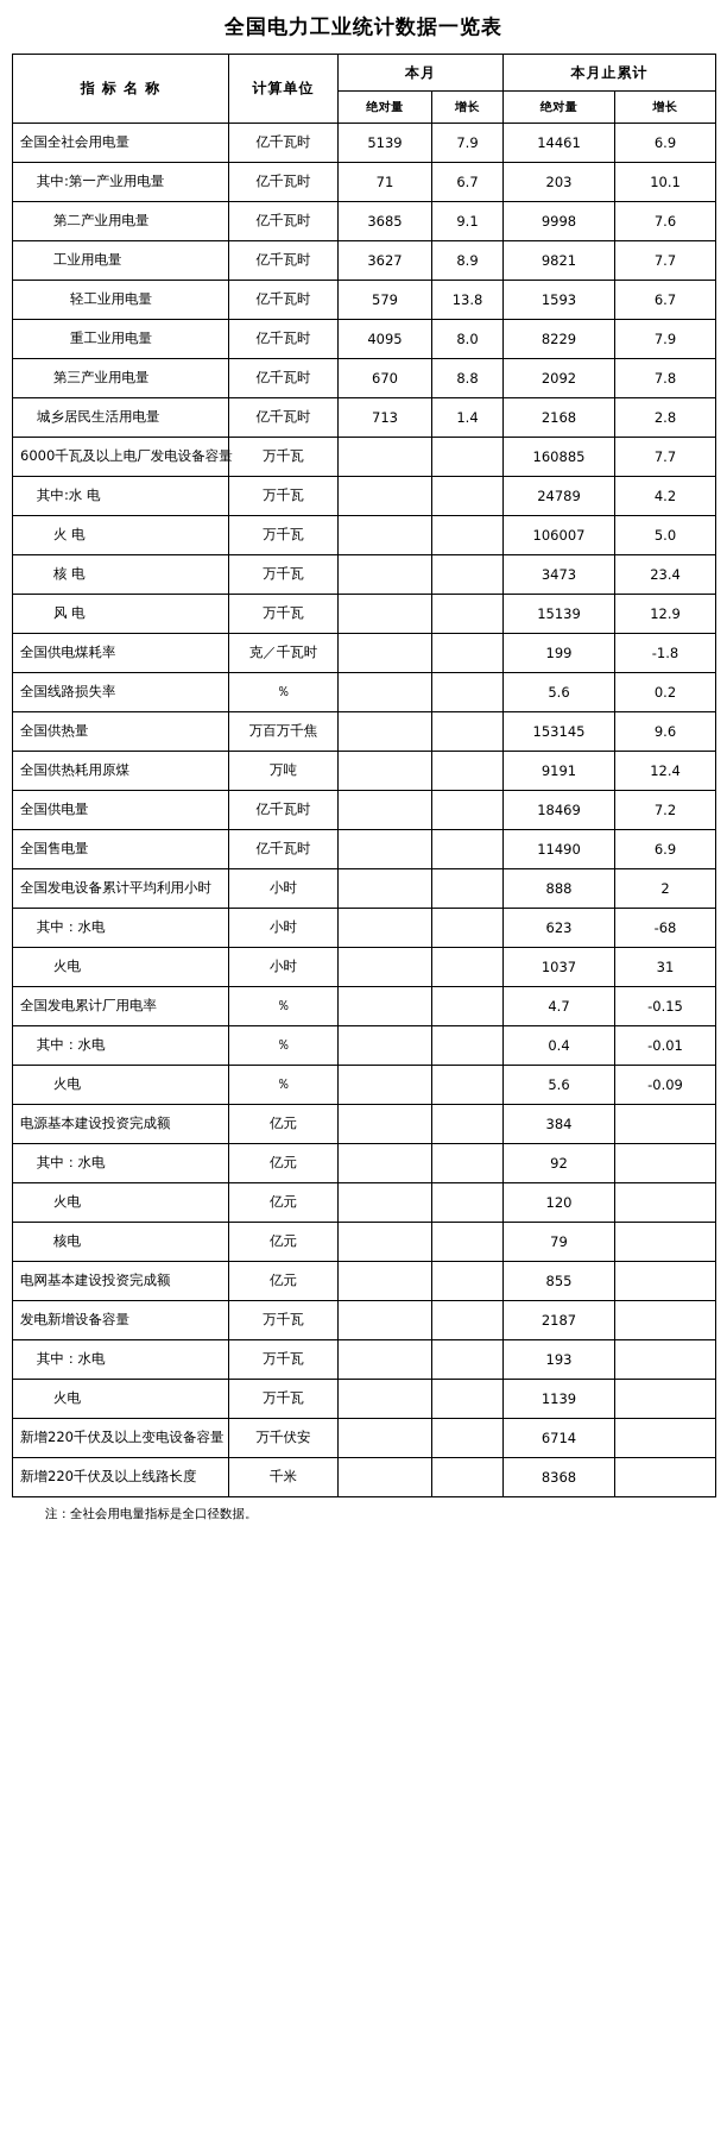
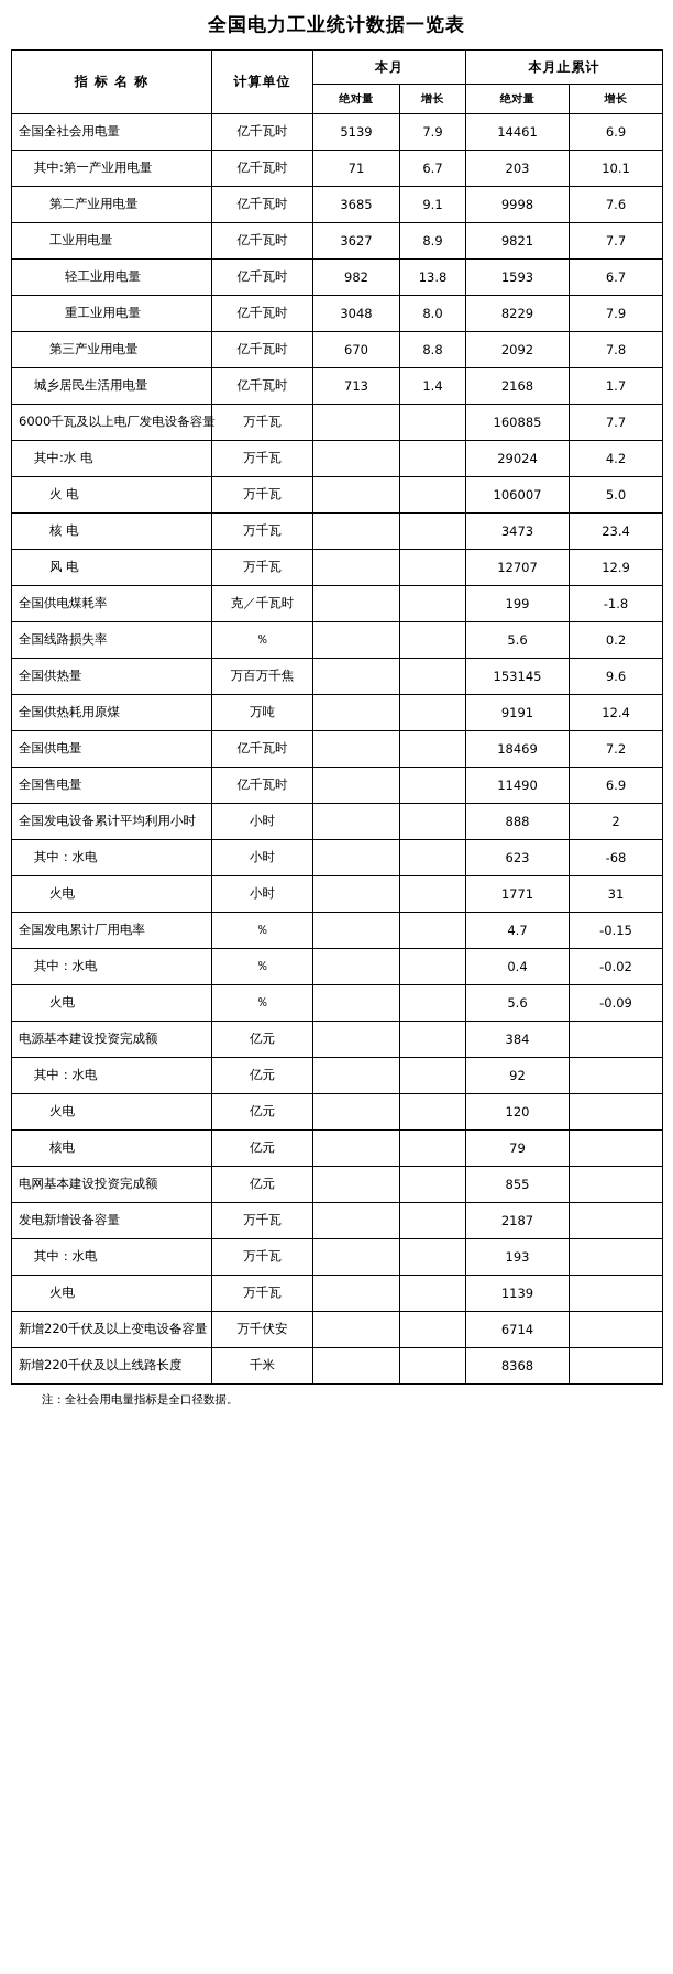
  全国电力工业统计数据一览表
  指 标 名 称	计算单位	本月	本月止累计
  绝对量	增长	绝对量	增长
  全国全社会用电量	亿千瓦时	5139	7.9	14461	6.9
  其中:第一产业用电量	亿千瓦时	71	6.7	203	10.1
  第二产业用电量	亿千瓦时	3685	9.1	9998	7.6
  工业用电量	亿千瓦时	3627	8.9	9821	7.7
- 轻工业用电量	亿千瓦时	579	13.8	1593	6.7
+ 轻工业用电量	亿千瓦时	982	13.8	1593	6.7
- 重工业用电量	亿千瓦时	4095	8.0	8229	7.9
+ 重工业用电量	亿千瓦时	3048	8.0	8229	7.9
  第三产业用电量	亿千瓦时	670	8.8	2092	7.8
- 城乡居民生活用电量	亿千瓦时	713	1.4	2168	2.8
+ 城乡居民生活用电量	亿千瓦时	713	1.4	2168	1.7
  6000千瓦及以上电厂发电设备容量	万千瓦			160885	7.7
- 其中:水 电	万千瓦			24789	4.2
+ 其中:水 电	万千瓦			29024	4.2
  火 电	万千瓦			106007	5.0
  核 电	万千瓦			3473	23.4
- 风 电	万千瓦			15139	12.9
+ 风 电	万千瓦			12707	12.9
  全国供电煤耗率	克／千瓦时			199	-1.8
  全国线路损失率	％			5.6	0.2
  全国供热量	万百万千焦			153145	9.6
  全国供热耗用原煤	万吨			9191	12.4
  全国供电量	亿千瓦时			18469	7.2
  全国售电量	亿千瓦时			11490	6.9
  全国发电设备累计平均利用小时	小时			888	2
  其中：水电	小时			623	-68
- 火电	小时			1037	31
+ 火电	小时			1771	31
  全国发电累计厂用电率	％			4.7	-0.15
- 其中：水电	％			0.4	-0.01
+ 其中：水电	％			0.4	-0.02
  火电	％			5.6	-0.09
  电源基本建设投资完成额	亿元			384
  其中：水电	亿元			92
  火电	亿元			120
  核电	亿元			79
  电网基本建设投资完成额	亿元			855
  发电新增设备容量	万千瓦			2187
  其中：水电	万千瓦			193
  火电	万千瓦			1139
  新增220千伏及以上变电设备容量	万千伏安			6714
  新增220千伏及以上线路长度	千米			8368
  注：全社会用电量指标是全口径数据。
